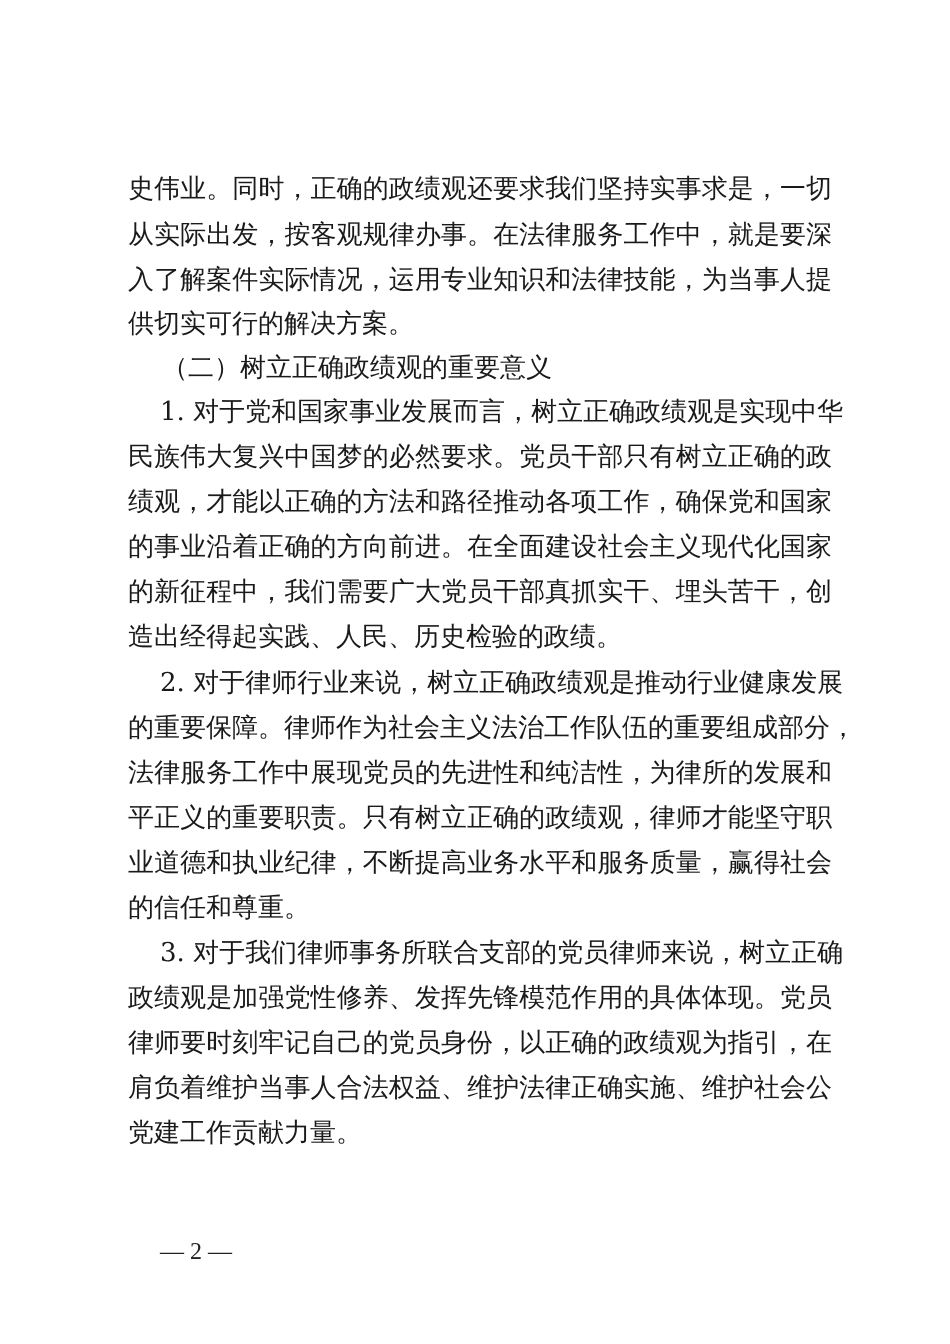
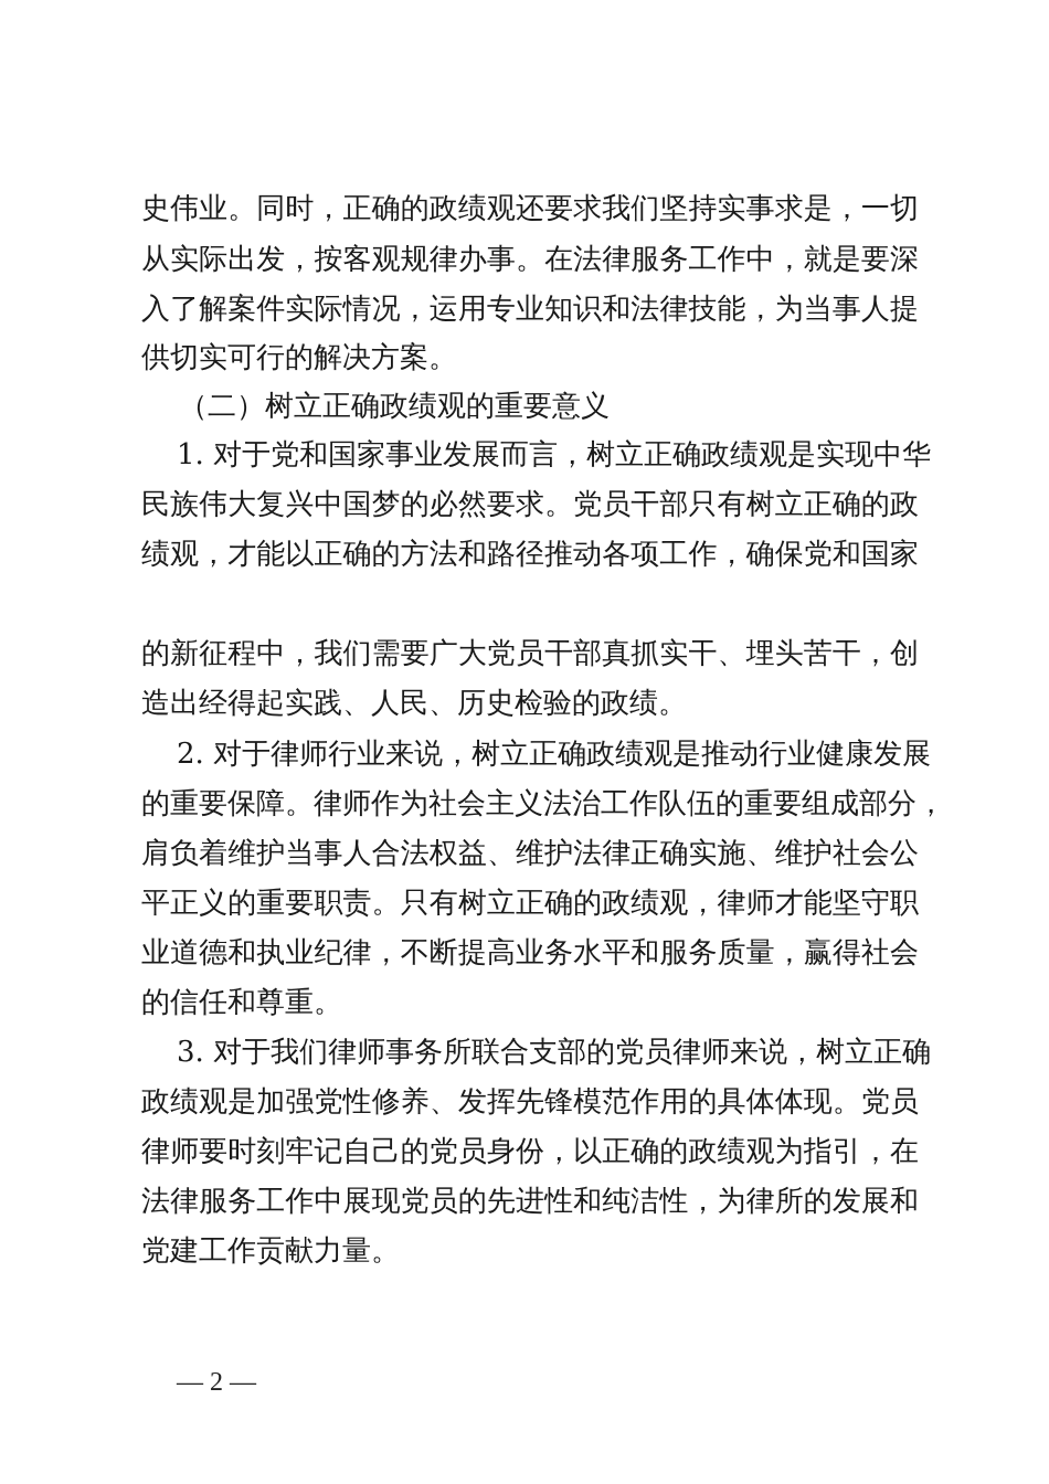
  史伟业。同时，正确的政绩观还要求我们坚持实事求是，一切
  从实际出发，按客观规律办事。在法律服务工作中，就是要深
  入了解案件实际情况，运用专业知识和法律技能，为当事人提
  供切实可行的解决方案。
  （二）树立正确政绩观的重要意义
  1. 对于党和国家事业发展而言，树立正确政绩观是实现中华
  民族伟大复兴中国梦的必然要求。党员干部只有树立正确的政
  绩观，才能以正确的方法和路径推动各项工作，确保党和国家
- 的事业沿着正确的方向前进。在全面建设社会主义现代化国家
  的新征程中，我们需要广大党员干部真抓实干、埋头苦干，创
  造出经得起实践、人民、历史检验的政绩。
  2. 对于律师行业来说，树立正确政绩观是推动行业健康发展
  的重要保障。律师作为社会主义法治工作队伍的重要组成部分，
- 法律服务工作中展现党员的先进性和纯洁性，为律所的发展和
+ 肩负着维护当事人合法权益、维护法律正确实施、维护社会公
  平正义的重要职责。只有树立正确的政绩观，律师才能坚守职
  业道德和执业纪律，不断提高业务水平和服务质量，赢得社会
  的信任和尊重。
  3. 对于我们律师事务所联合支部的党员律师来说，树立正确
  政绩观是加强党性修养、发挥先锋模范作用的具体体现。党员
  律师要时刻牢记自己的党员身份，以正确的政绩观为指引，在
- 肩负着维护当事人合法权益、维护法律正确实施、维护社会公
+ 法律服务工作中展现党员的先进性和纯洁性，为律所的发展和
  党建工作贡献力量。
  — 2 —
